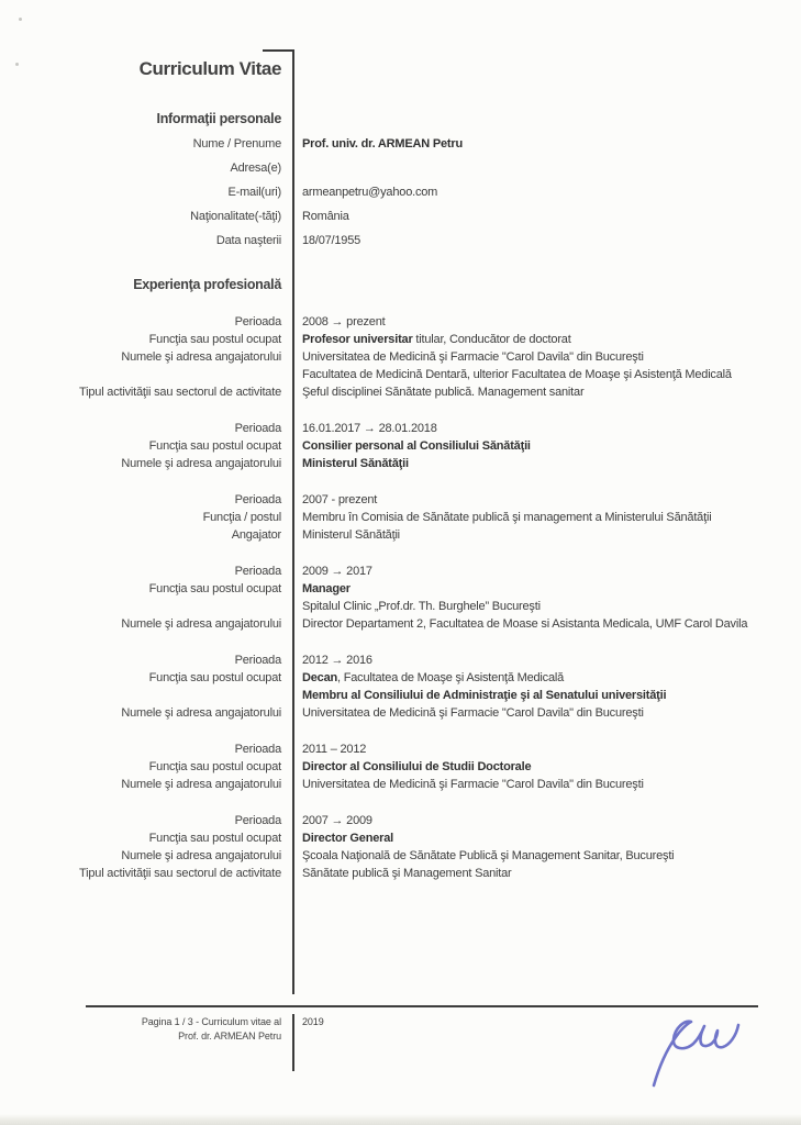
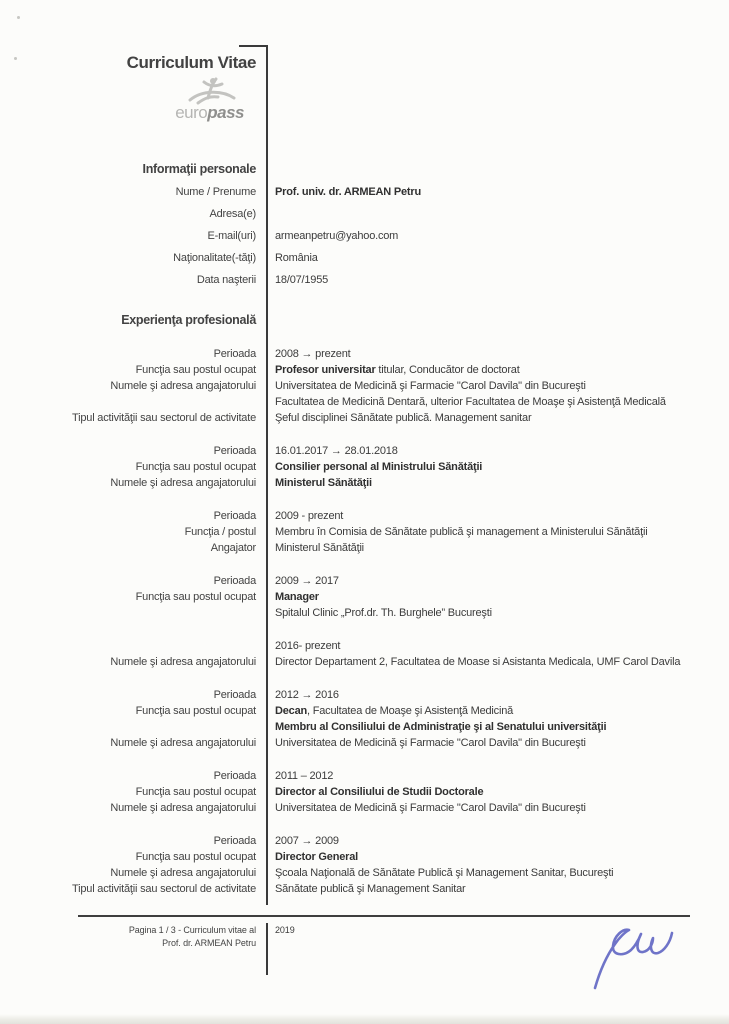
  Curriculum Vitae
+ europass
  Informaţii personale
  Nume / Prenume
  Prof. univ. dr. ARMEAN Petru
  Adresa(e)
  E-mail(uri)
  armeanpetru@yahoo.com
  Naţionalitate(-tăţi)
  România
  Data naşterii
  18/07/1955
  Experienţa profesională
  Perioada
  2008 → prezent
  Funcţia sau postul ocupat
  Profesor universitar titular, Conducător de doctorat
  Numele şi adresa angajatorului
  Universitatea de Medicină şi Farmacie "Carol Davila" din Bucureşti
  Facultatea de Medicină Dentară, ulterior Facultatea de Moaşe şi Asistenţă Medicală
  Tipul activităţii sau sectorul de activitate
  Şeful disciplinei Sănătate publică. Management sanitar
  Perioada
  16.01.2017 → 28.01.2018
  Funcţia sau postul ocupat
- Consilier personal al Consiliului Sănătăţii
+ Consilier personal al Ministrului Sănătăţii
  Numele şi adresa angajatorului
  Ministerul Sănătăţii
  Perioada
- 2007 - prezent
+ 2009 - prezent
  Funcţia / postul
  Membru în Comisia de Sănătate publică şi management a Ministerului Sănătăţii
  Angajator
  Ministerul Sănătăţii
  Perioada
  2009 → 2017
  Funcţia sau postul ocupat
  Manager
  Spitalul Clinic „Prof.dr. Th. Burghele” Bucureşti
+ 2016- prezent
  Numele şi adresa angajatorului
  Director Departament 2, Facultatea de Moase si Asistanta Medicala, UMF Carol Davila
  Perioada
  2012 → 2016
  Funcţia sau postul ocupat
- Decan, Facultatea de Moaşe şi Asistenţă Medicală
+ Decan, Facultatea de Moaşe şi Asistenţă Medicină
  Membru al Consiliului de Administraţie şi al Senatului universităţii
  Numele şi adresa angajatorului
  Universitatea de Medicină şi Farmacie "Carol Davila" din Bucureşti
  Perioada
  2011 – 2012
  Funcţia sau postul ocupat
  Director al Consiliului de Studii Doctorale
  Numele şi adresa angajatorului
  Universitatea de Medicină şi Farmacie "Carol Davila" din Bucureşti
  Perioada
  2007 → 2009
  Funcţia sau postul ocupat
  Director General
  Numele şi adresa angajatorului
  Şcoala Naţională de Sănătate Publică şi Management Sanitar, Bucureşti
  Tipul activităţii sau sectorul de activitate
  Sănătate publică şi Management Sanitar
  Pagina 1 / 3 - Curriculum vitae al
  Prof. dr. ARMEAN Petru
  2019
